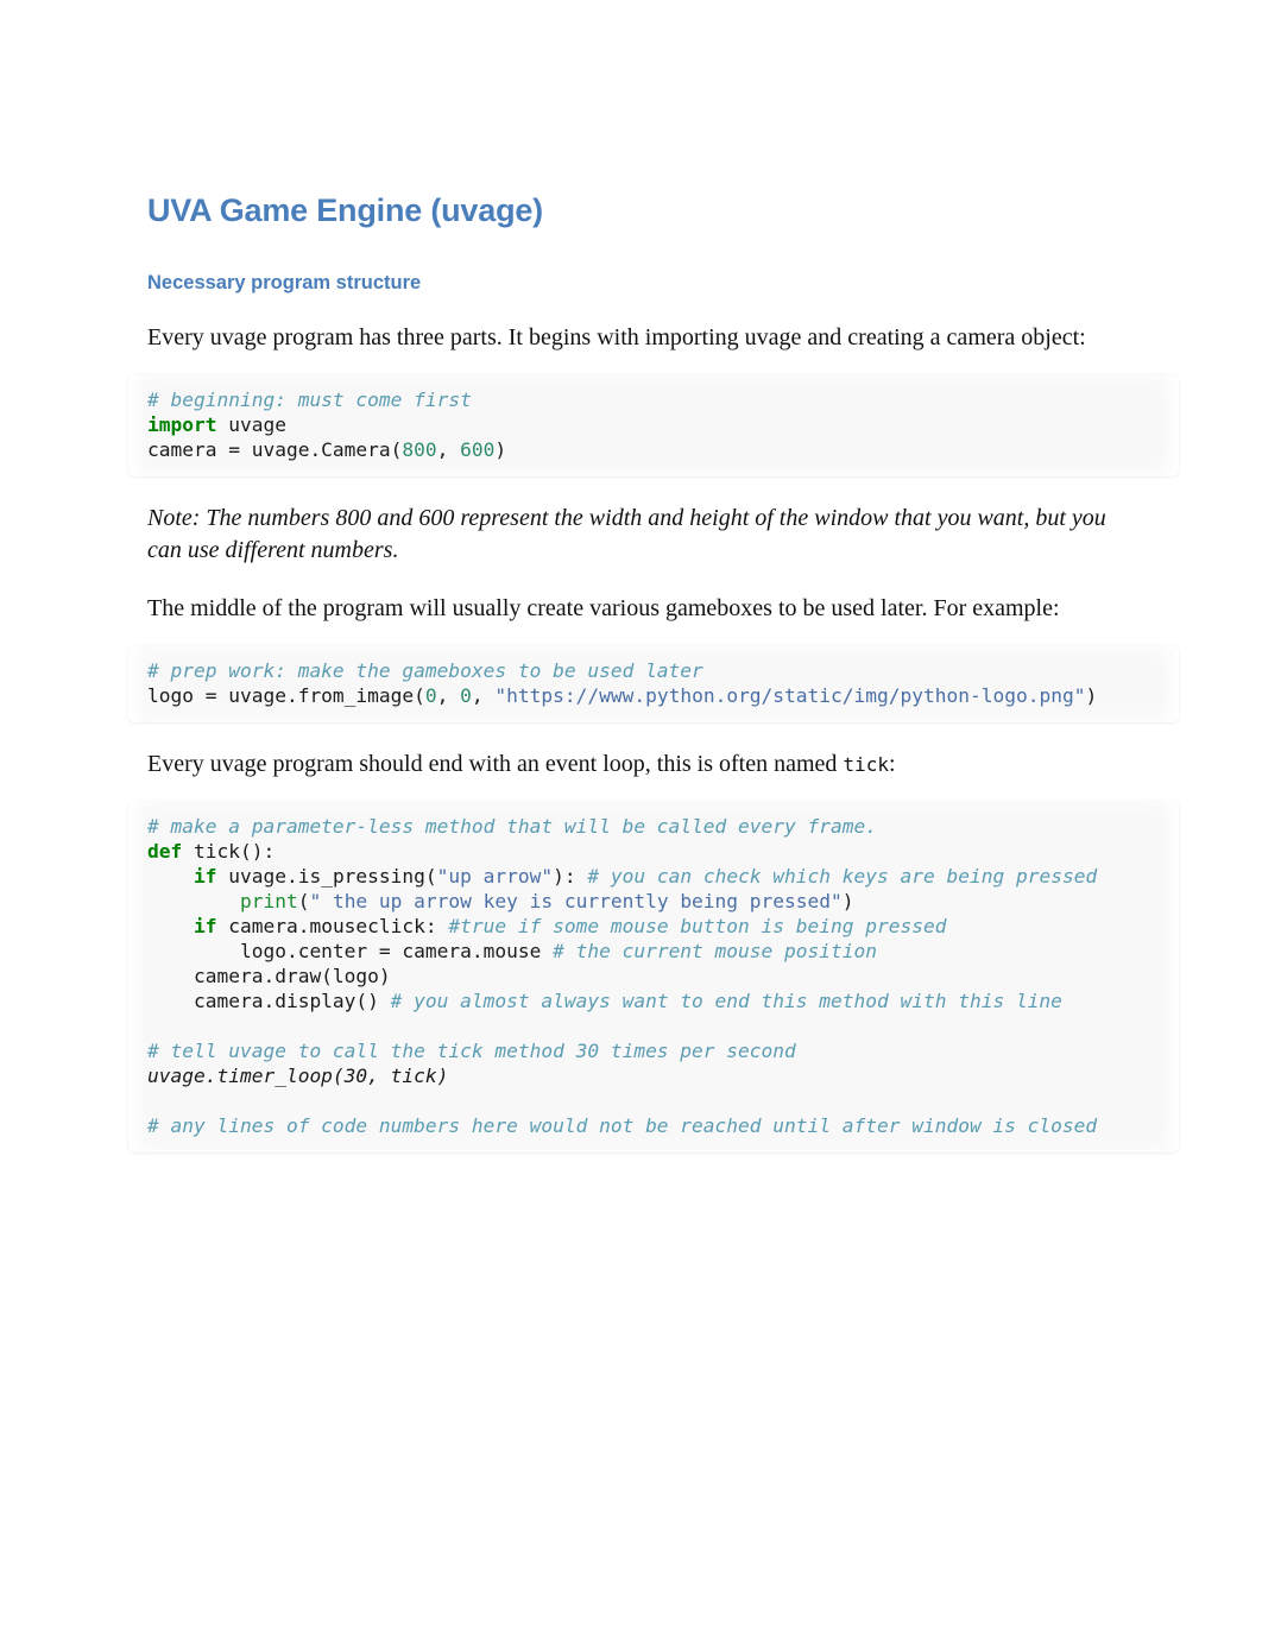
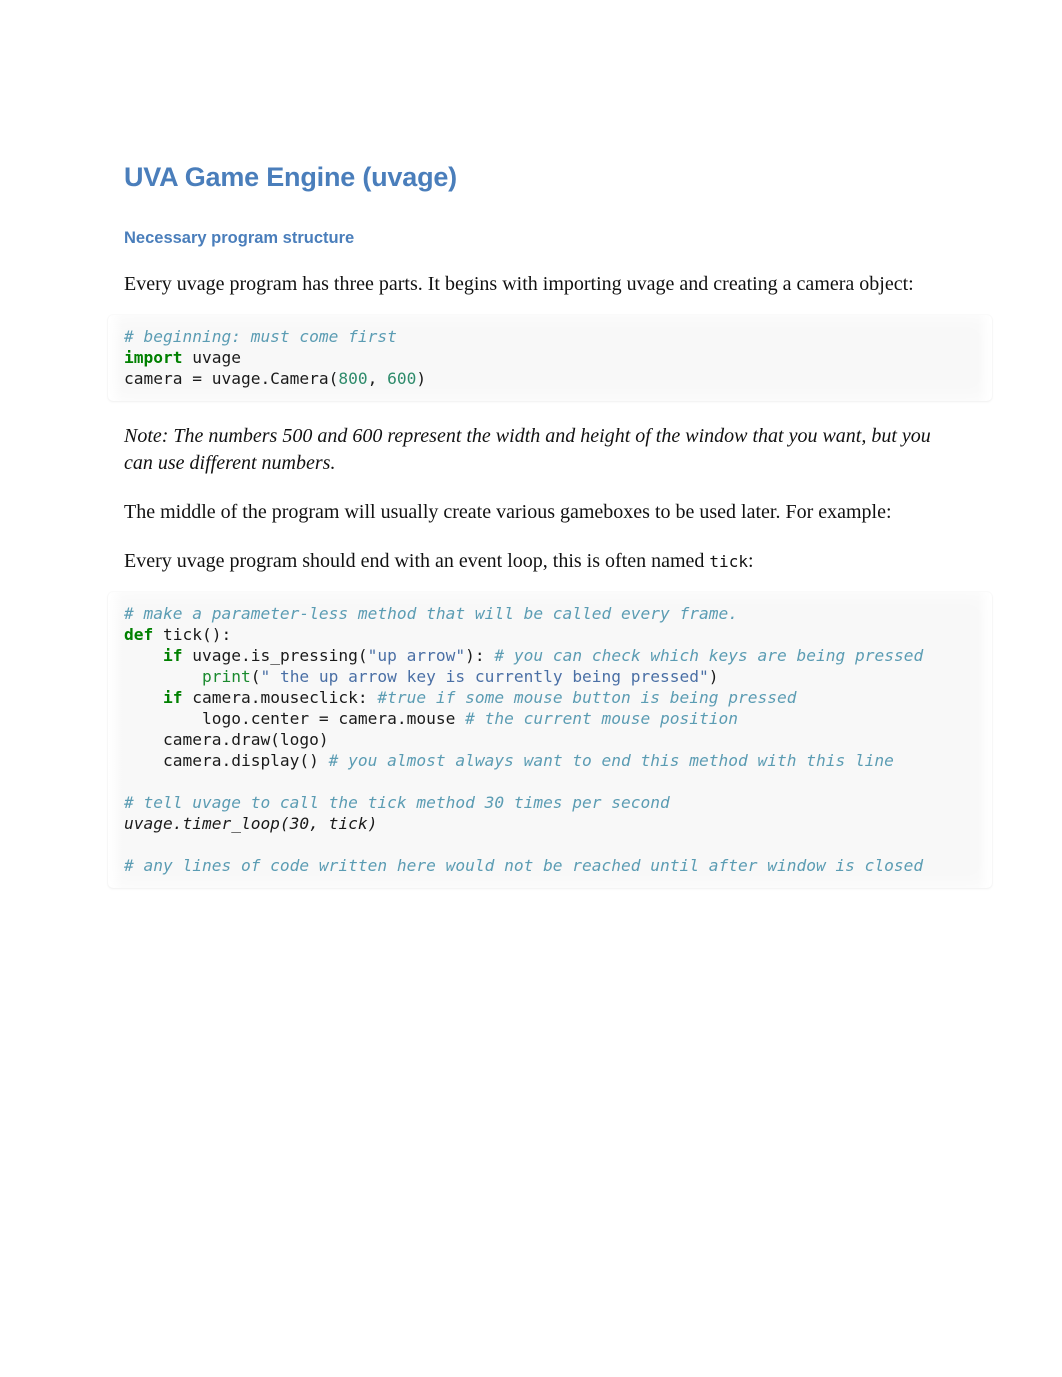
  UVA Game Engine (uvage)
  Necessary program structure
  Every uvage program has three parts. It begins with importing uvage and creating a camera object:
  # beginning: must come first import uvage camera = uvage.Camera(800, 600)
- Note: The numbers 800 and 600 represent the width and height of the window that you want, but you can use different numbers.
+ Note: The numbers 500 and 600 represent the width and height of the window that you want, but you can use different numbers.
  The middle of the program will usually create various gameboxes to be used later. For example:
- # prep work: make the gameboxes to be used later logo = uvage.from_image(0, 0, "https://www.python.org/static/img/python-logo.png")
  Every uvage program should end with an event loop, this is often named tick:
- # make a parameter-less method that will be called every frame. def tick(): if uvage.is_pressing("up arrow"): # you can check which keys are being pressed print(" the up arrow key is currently being pressed") if camera.mouseclick: #true if some mouse button is being pressed logo.center = camera.mouse # the current mouse position camera.draw(logo) camera.display() # you almost always want to end this method with this line # tell uvage to call the tick method 30 times per second uvage.timer_loop(30, tick) # any lines of code numbers here would not be reached until after window is closed
+ # make a parameter-less method that will be called every frame. def tick(): if uvage.is_pressing("up arrow"): # you can check which keys are being pressed print(" the up arrow key is currently being pressed") if camera.mouseclick: #true if some mouse button is being pressed logo.center = camera.mouse # the current mouse position camera.draw(logo) camera.display() # you almost always want to end this method with this line # tell uvage to call the tick method 30 times per second uvage.timer_loop(30, tick) # any lines of code written here would not be reached until after window is closed
